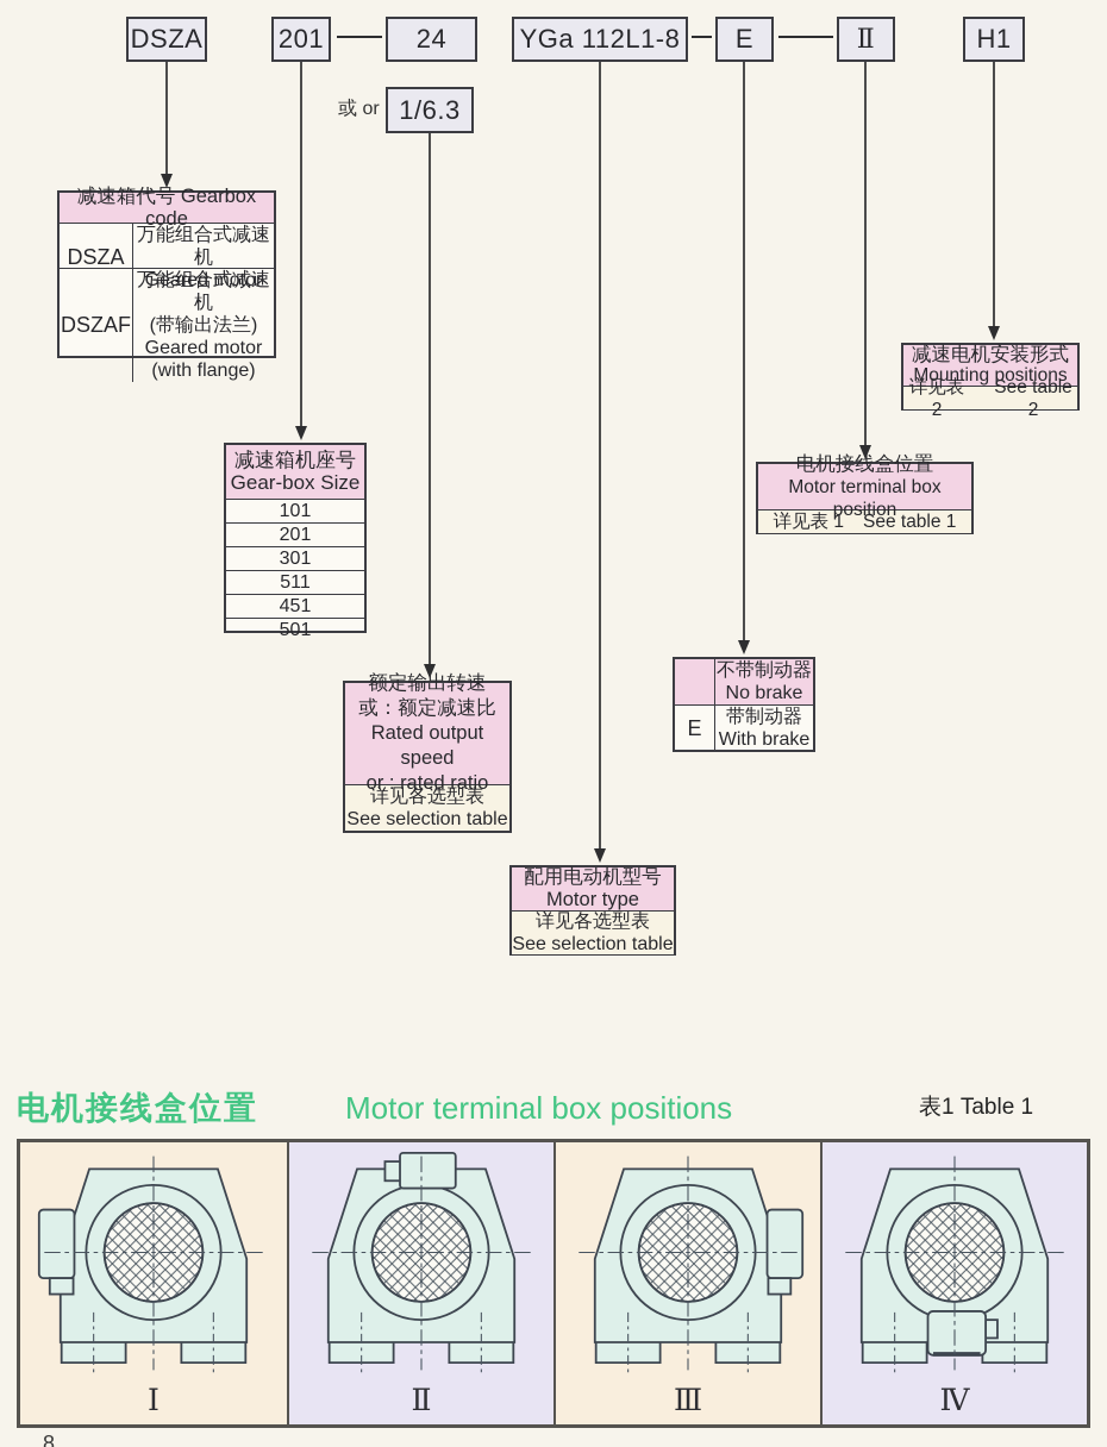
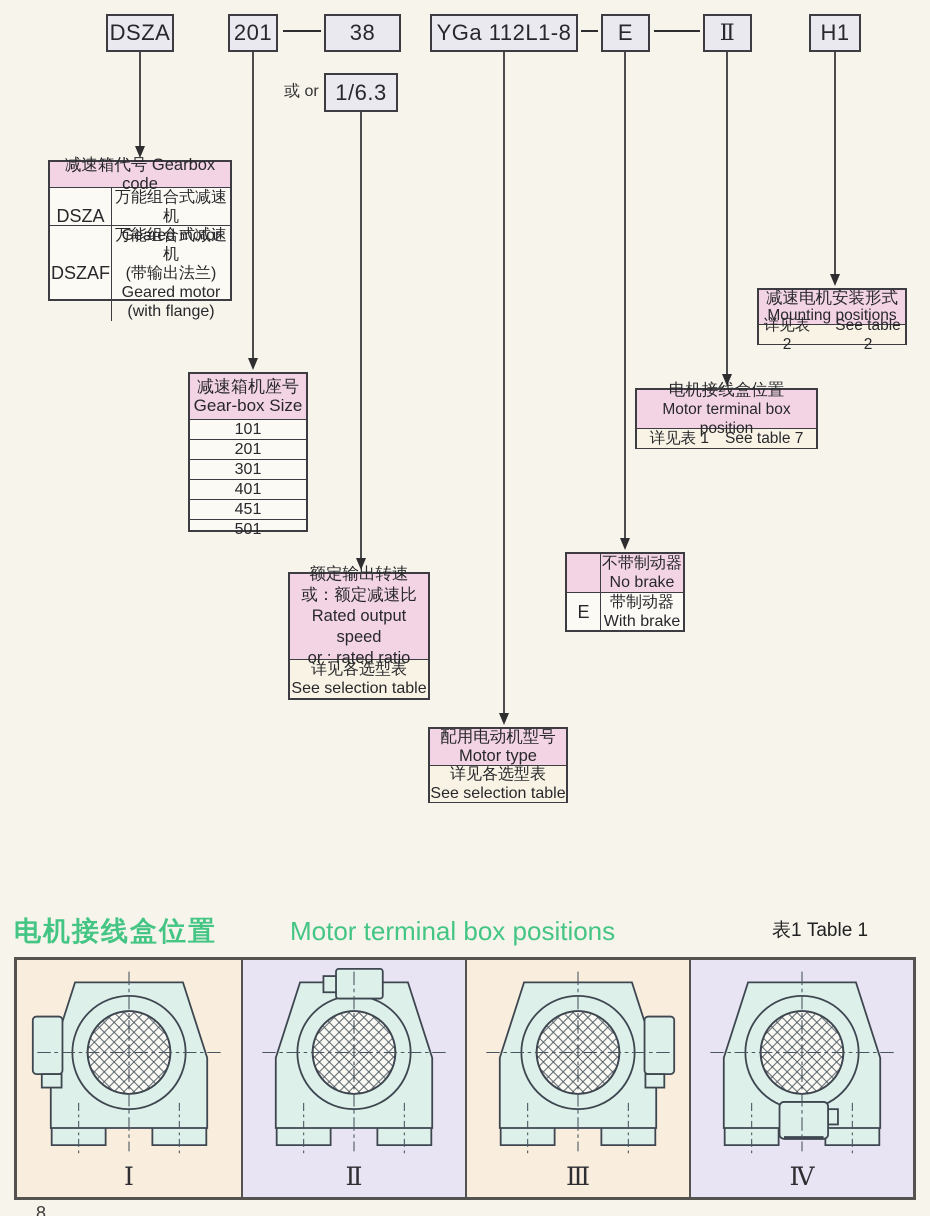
  DSZA
  201
- 24
+ 38
  YGa 112L1-8
  E
  Ⅱ
  H1
  或 or
  1/6.3
  减速箱代号 Gearbox code
  DSZA
  万能组合式减速机
  Geared motor
  DSZAF
  万能组合式减速机
  (带输出法兰)
  Geared motor
  (with flange)
  减速箱机座号
  Gear-box Size
  101
  201
  301
- 511
+ 401
  451
  501
  额定输出转速
  或：额定减速比
  Rated output speed
  or : rated ratio
  详见各选型表
  See selection table
  配用电动机型号
  Motor type
  详见各选型表
  See selection table
  不带制动器
  No brake
  E
  带制动器
  With brake
  电机接线盒位置
  Motor terminal box position
  详见表 1
- See table 1
+ See table 7
  减速电机安装形式
  Mounting positions
  详见表 2
  See table 2
  电机接线盒位置
  Motor terminal box positions
  表1 Table 1
  Ⅰ
  Ⅱ
  Ⅲ
  Ⅳ
  8
